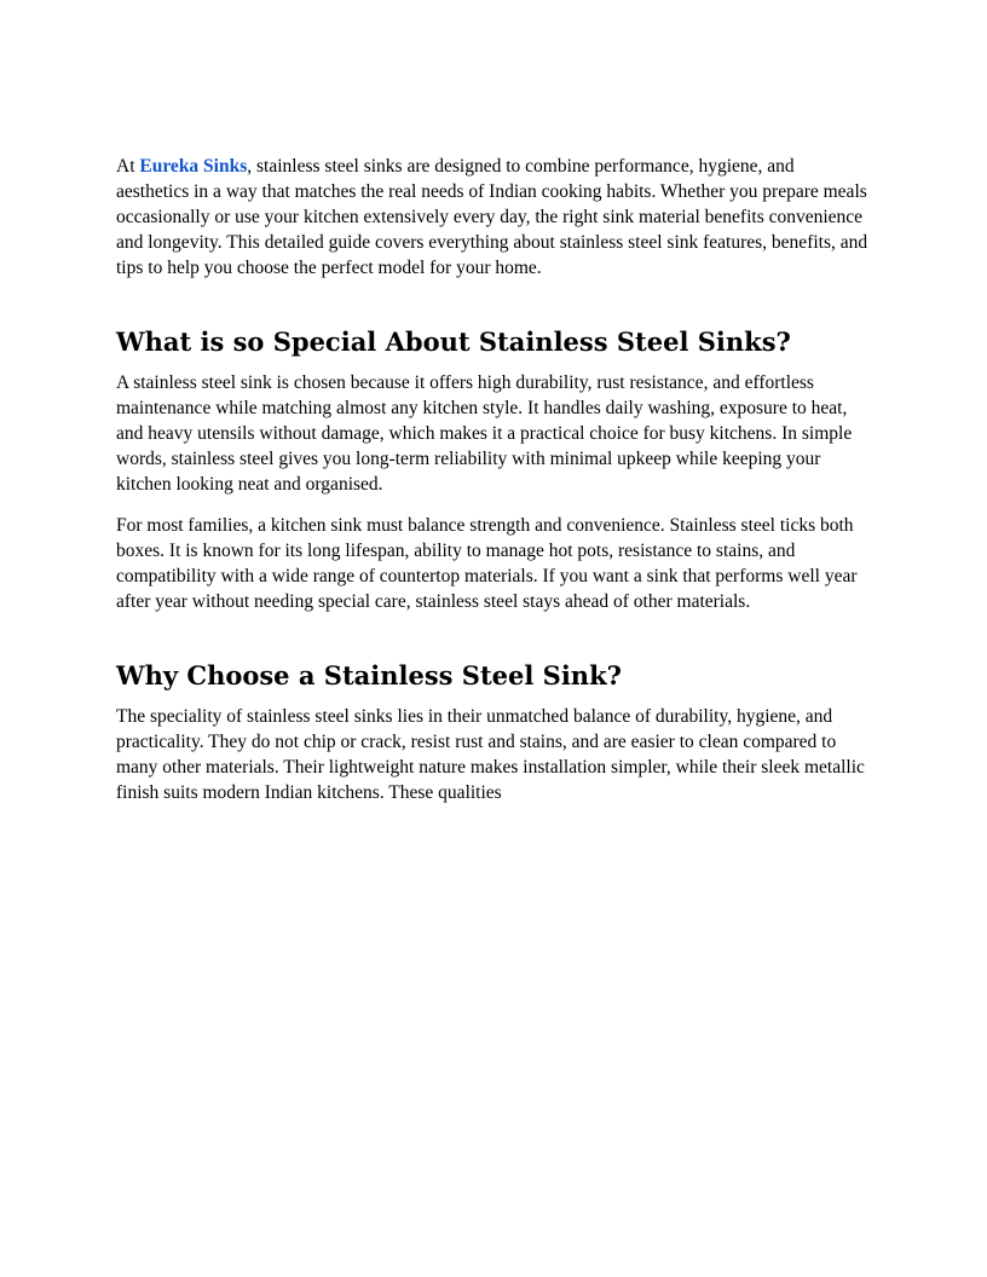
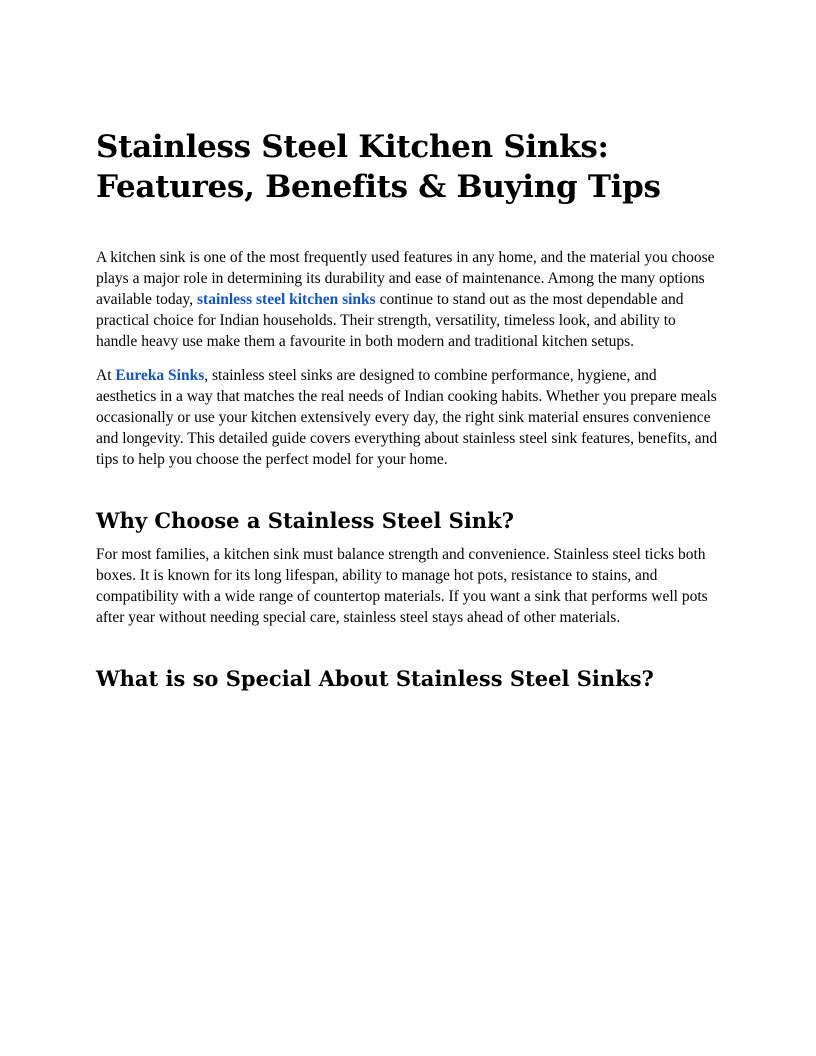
+ Stainless Steel Kitchen Sinks: Features, Benefits & Buying Tips
+ A kitchen sink is one of the most frequently used features in any home, and the material you choose plays a major role in determining its durability and ease of maintenance. Among the many options available today, stainless steel kitchen sinks continue to stand out as the most dependable and practical choice for Indian households. Their strength, versatility, timeless look, and ability to handle heavy use make them a favourite in both modern and traditional kitchen setups.
- At Eureka Sinks, stainless steel sinks are designed to combine performance, hygiene, and aesthetics in a way that matches the real needs of Indian cooking habits. Whether you prepare meals occasionally or use your kitchen extensively every day, the right sink material benefits convenience and longevity. This detailed guide covers everything about stainless steel sink features, benefits, and tips to help you choose the perfect model for your home.
+ At Eureka Sinks, stainless steel sinks are designed to combine performance, hygiene, and aesthetics in a way that matches the real needs of Indian cooking habits. Whether you prepare meals occasionally or use your kitchen extensively every day, the right sink material ensures convenience and longevity. This detailed guide covers everything about stainless steel sink features, benefits, and tips to help you choose the perfect model for your home.
- What is so Special About Stainless Steel Sinks?
+ Why Choose a Stainless Steel Sink?
- A stainless steel sink is chosen because it offers high durability, rust resistance, and effortless maintenance while matching almost any kitchen style. It handles daily washing, exposure to heat, and heavy utensils without damage, which makes it a practical choice for busy kitchens. In simple words, stainless steel gives you long-term reliability with minimal upkeep while keeping your kitchen looking neat and organised.
- For most families, a kitchen sink must balance strength and convenience. Stainless steel ticks both boxes. It is known for its long lifespan, ability to manage hot pots, resistance to stains, and compatibility with a wide range of countertop materials. If you want a sink that performs well year after year without needing special care, stainless steel stays ahead of other materials.
+ For most families, a kitchen sink must balance strength and convenience. Stainless steel ticks both boxes. It is known for its long lifespan, ability to manage hot pots, resistance to stains, and compatibility with a wide range of countertop materials. If you want a sink that performs well pots after year without needing special care, stainless steel stays ahead of other materials.
- Why Choose a Stainless Steel Sink?
+ What is so Special About Stainless Steel Sinks?
- The speciality of stainless steel sinks lies in their unmatched balance of durability, hygiene, and practicality. They do not chip or crack, resist rust and stains, and are easier to clean compared to many other materials. Their lightweight nature makes installation simpler, while their sleek metallic finish suits modern Indian kitchens. These qualities
